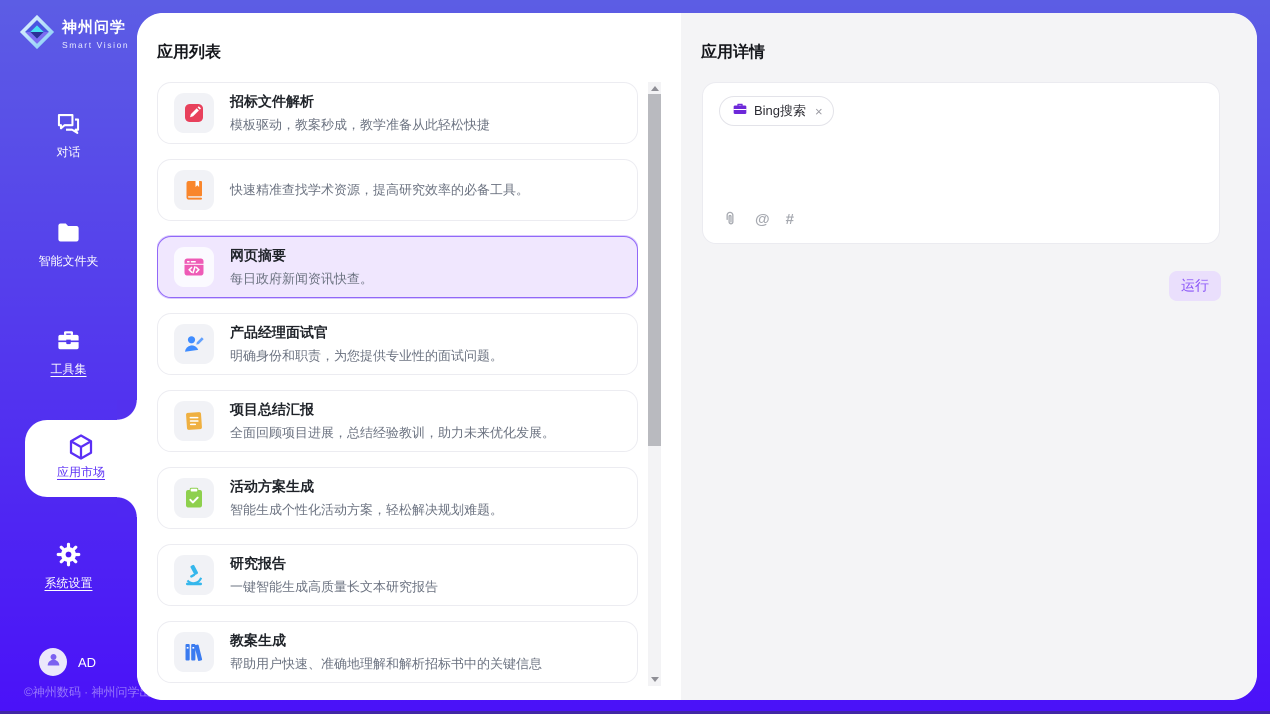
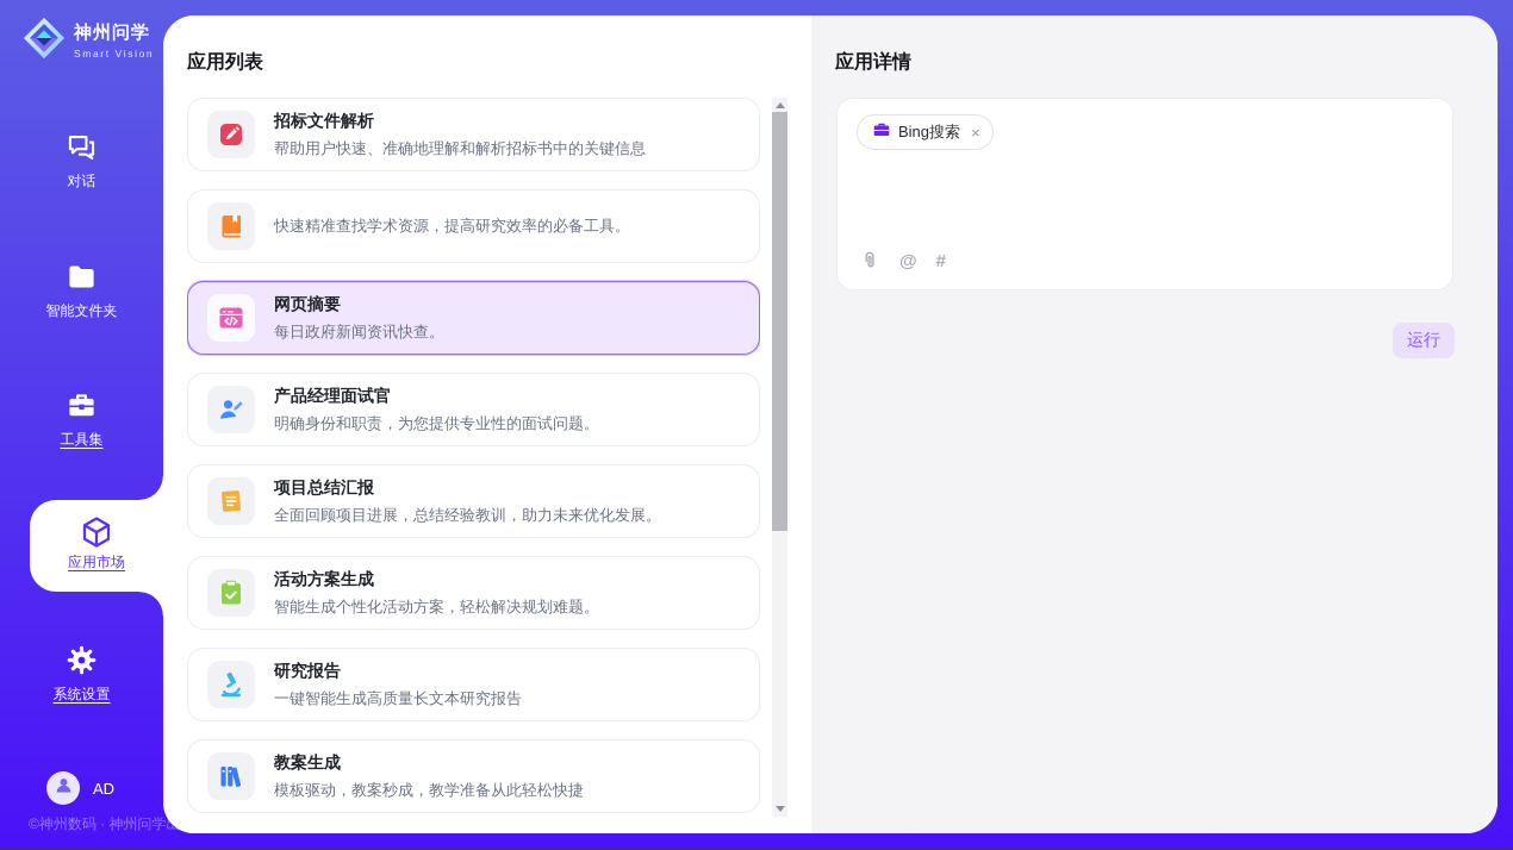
  神州问学
  Smart Vision
  对话
  智能文件夹
  工具集
  应用市场
  系统设置
  AD
  ©神州数码 · 神州问学
  应用列表
  招标文件解析
- 模板驱动，教案秒成，教学准备从此轻松快捷
+ 帮助用户快速、准确地理解和解析招标书中的关键信息
  快速精准查找学术资源，提高研究效率的必备工具。
  网页摘要
  每日政府新闻资讯快查。
  产品经理面试官
  明确身份和职责，为您提供专业性的面试问题。
  项目总结汇报
  全面回顾项目进展，总结经验教训，助力未来优化发展。
  活动方案生成
  智能生成个性化活动方案，轻松解决规划难题。
  研究报告
  一键智能生成高质量长文本研究报告
  教案生成
- 帮助用户快速、准确地理解和解析招标书中的关键信息
+ 模板驱动，教案秒成，教学准备从此轻松快捷
  应用详情
  Bing搜索
  ×
  @
  #
  运行
